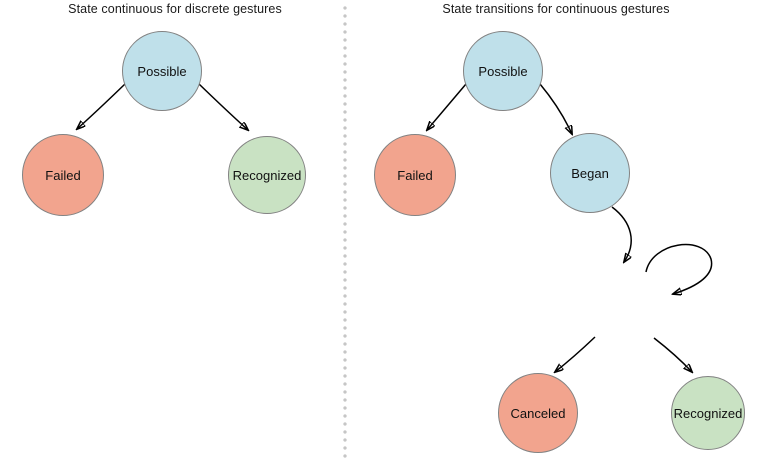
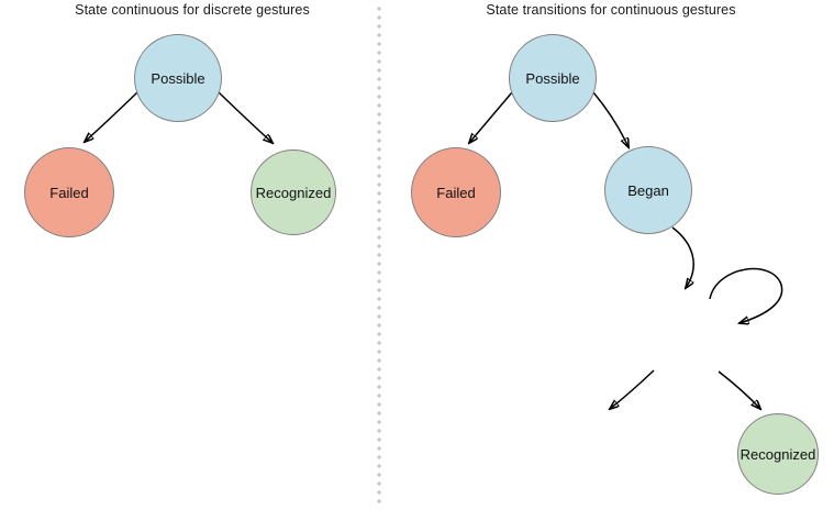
  State continuous for discrete gestures
  Possible
  Failed
  Recognized
  State transitions for continuous gestures
  Possible
  Failed
  Began
- Canceled
  Recognized
